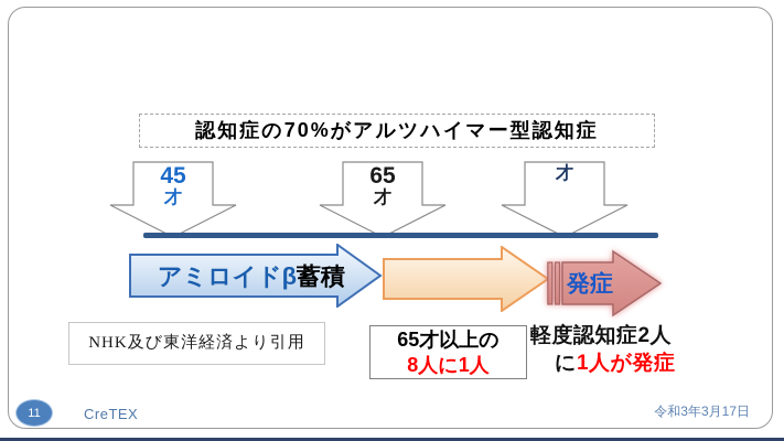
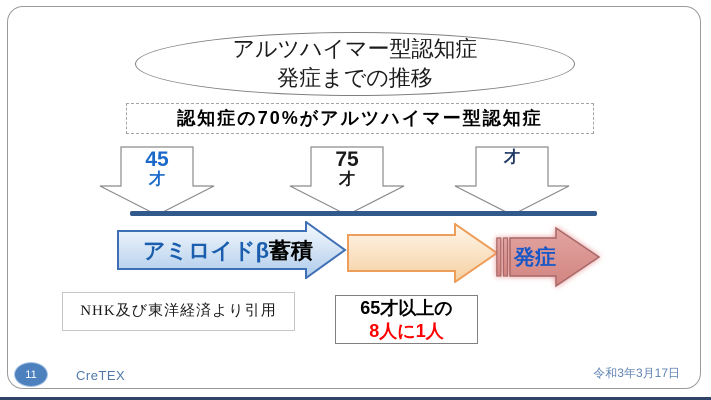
+ アルツハイマー型認知症
+ 発症までの推移
  認知症の70%がアルツハイマー型認知症
  45
  才
- 65
+ 75
  才
  才
  アミロイドβ蓄積
  発症
  NHK及び東洋経済より引用
  65才以上の
  8人に1人
- 軽度認知症2人
- に1人が発症
  11
  CreTEX
  令和3年3月17日
